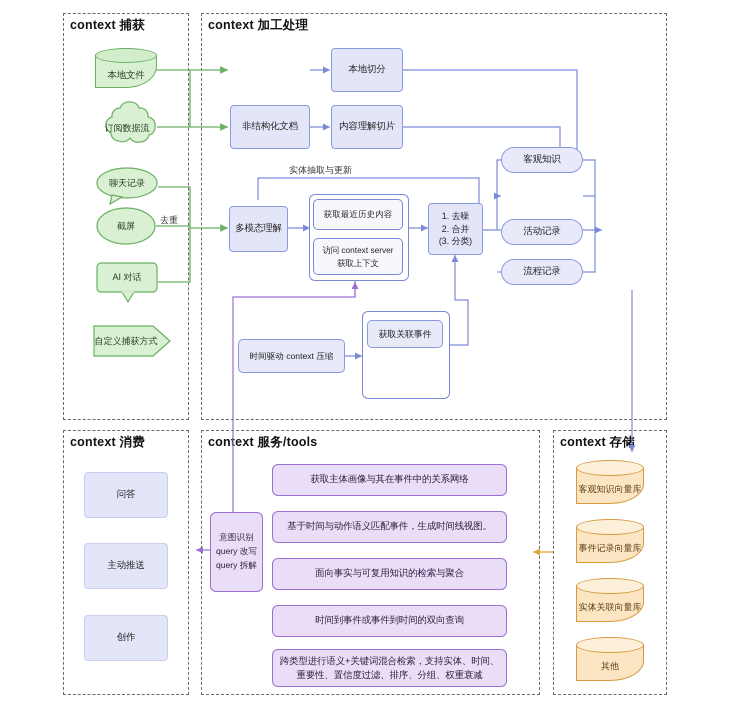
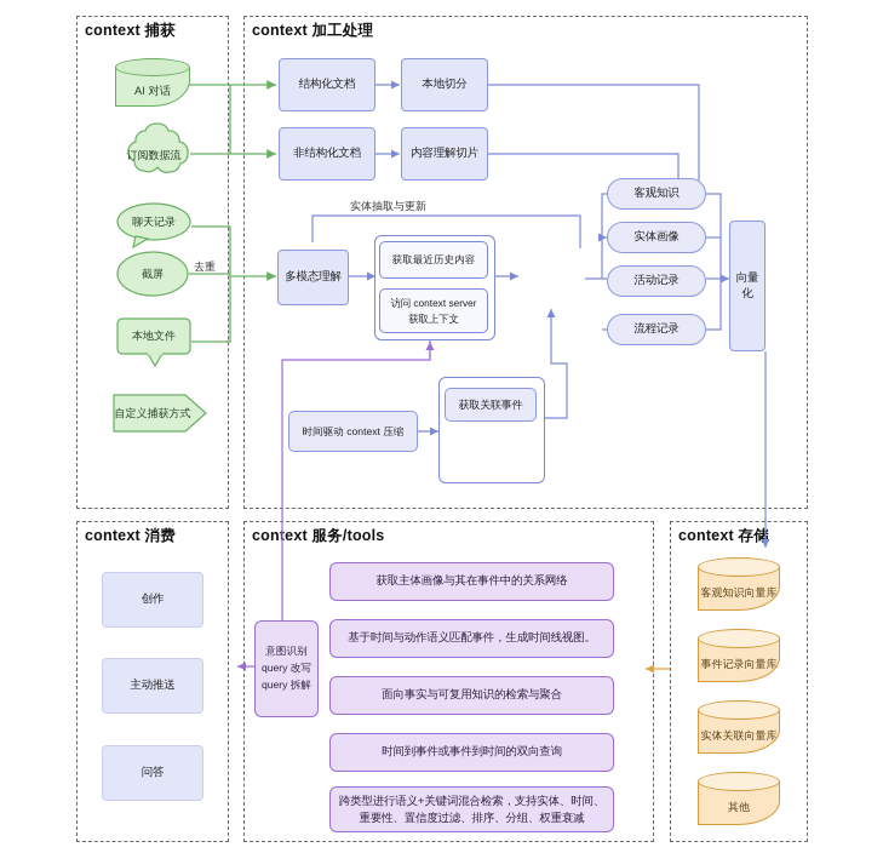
  context 捕获
  context 加工处理
  context 消费
  conext 服务/tools
  context 存储
- 本地文件
+ AI 对话
  订阅数据流
  聊天记录
  截屏
- AI 对话
+ 本地文件
  自定义捕获方式
  去重
+ 结构化文档
  本地切分
  非结构化文档
  内容理解切片
  实体抽取与更新
  多模态理解
  获取最近历史内容
  访问 context server 获取上下文
- 1. 去噪
- 2. 合并
- (3. 分类)
  客观知识
+ 实体画像
  活动记录
  流程记录
+ 向量化
  时间驱动 context 压缩
  获取关联事件
- 问答
+ 创作
  主动推送
- 创作
+ 问答
  意图识别
  query 改写
  query 拆解
  获取主体画像与其在事件中的关系网络
  基于时间与动作语义匹配事件，生成时间线视图。
  面向事实与可复用知识的检索与聚合
  时间到事件或事件到时间的双向查询
  跨类型进行语义+关键词混合检索，支持实体、时间、重要性、置信度过滤、排序、分组、权重衰减
  客观知识向量库
  事件记录向量库
  实体关联向量库
  其他
